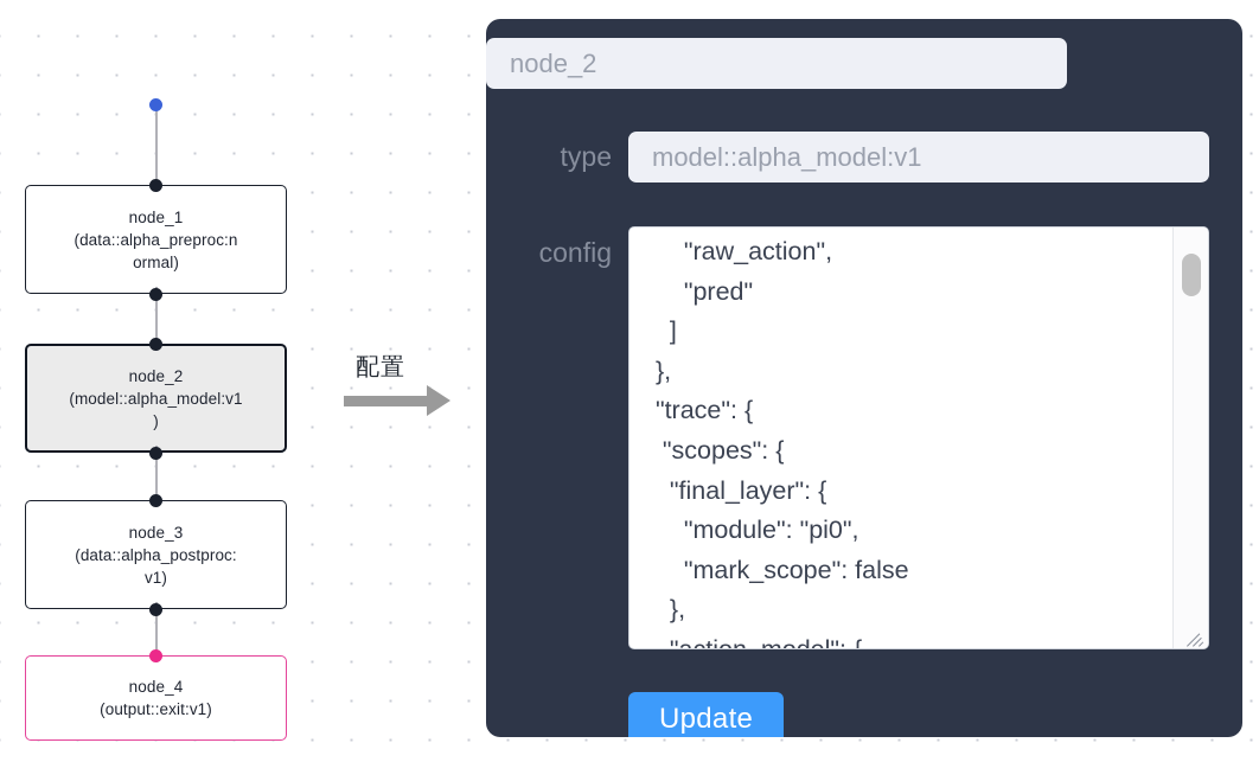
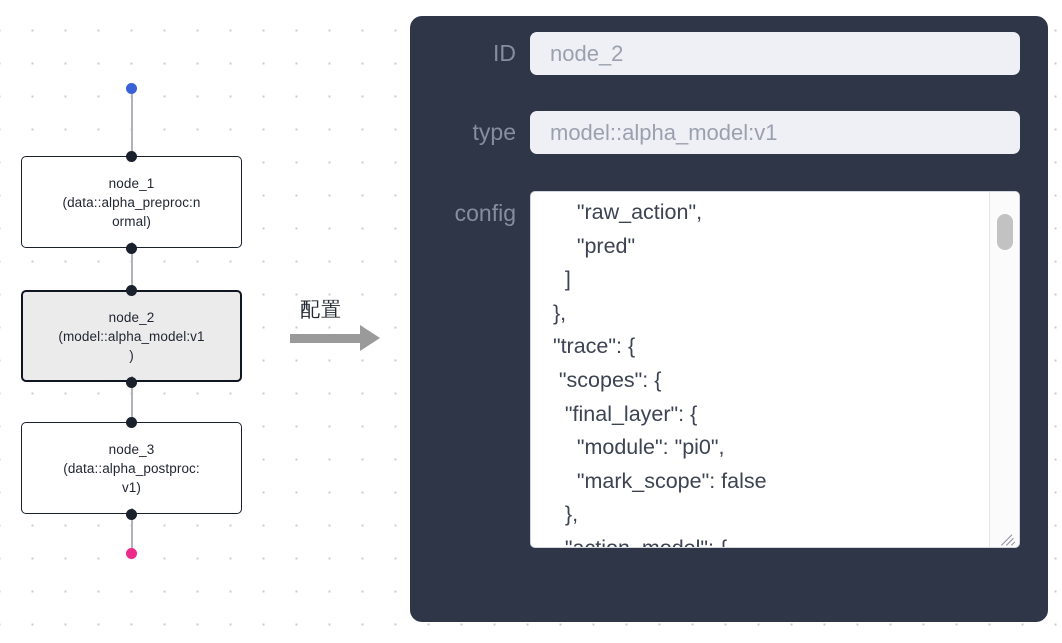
  node_1
  (data::alpha_preproc:n
  ormal)
  node_2
  (model::alpha_model:v1
  )
  node_3
  (data::alpha_postproc:
  v1)
- node_4
- (output::exit:v1)
  配置
+ ID
  node_2
  type
  model::alpha_model:v1
  config
  "raw_action",
  "pred"
  ]
  },
  "trace": {
  "scopes": {
  "final_layer": {
  "module": "pi0",
  "mark_scope": false
  },
- Update
